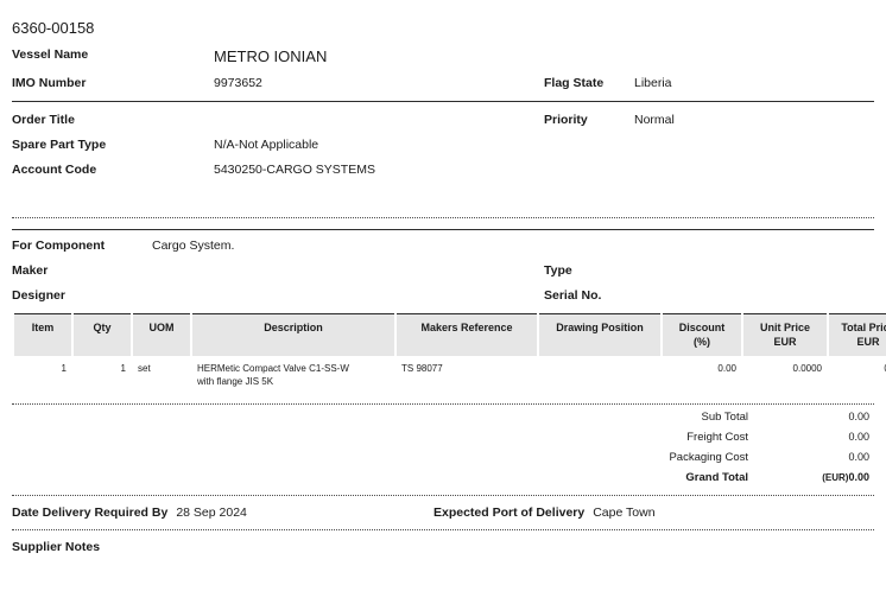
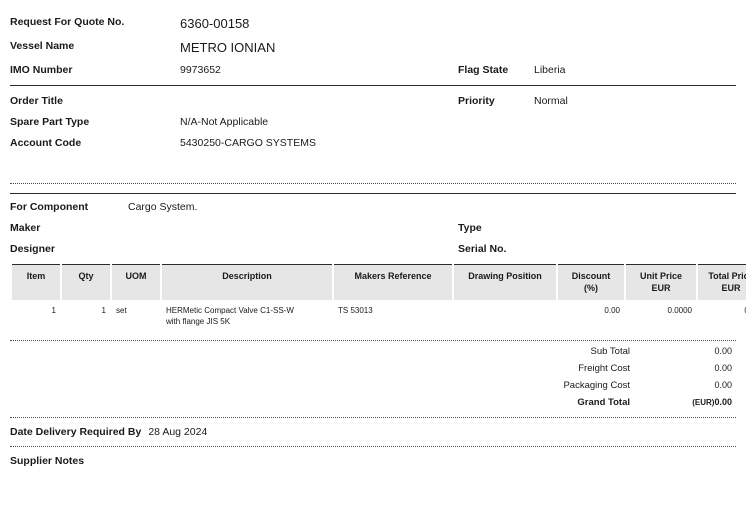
+ Request For Quote No.
  6360-00158
  Vessel Name
  METRO IONIAN
  IMO Number
  9973652
  Flag State
  Liberia
  Order Title
  Priority
  Normal
  Spare Part Type
  N/A-Not Applicable
  Account Code
  5430250-CARGO SYSTEMS
  For Component
  Cargo System.
  Maker
  Type
  Designer
  Serial No.
  Item	Qty	UOM	Description	Makers Reference	Drawing Position	Discount (%)	Unit Price EUR	Total Pri EUR
- 1	1	set	HERMetic Compact Valve C1-SS-W with flange JIS 5K	TS 98077		0.00	0.0000
+ 1	1	set	HERMetic Compact Valve C1-SS-W with flange JIS 5K	TS 53013		0.00	0.0000
  Sub Total
  0.00
  Freight Cost
  0.00
  Packaging Cost
  0.00
  Grand Total
  (EUR)0.00
  Date Delivery Required By
- 28 Sep 2024
+ 28 Aug 2024
- Expected Port of Delivery
- Cape Town
  Supplier Notes
